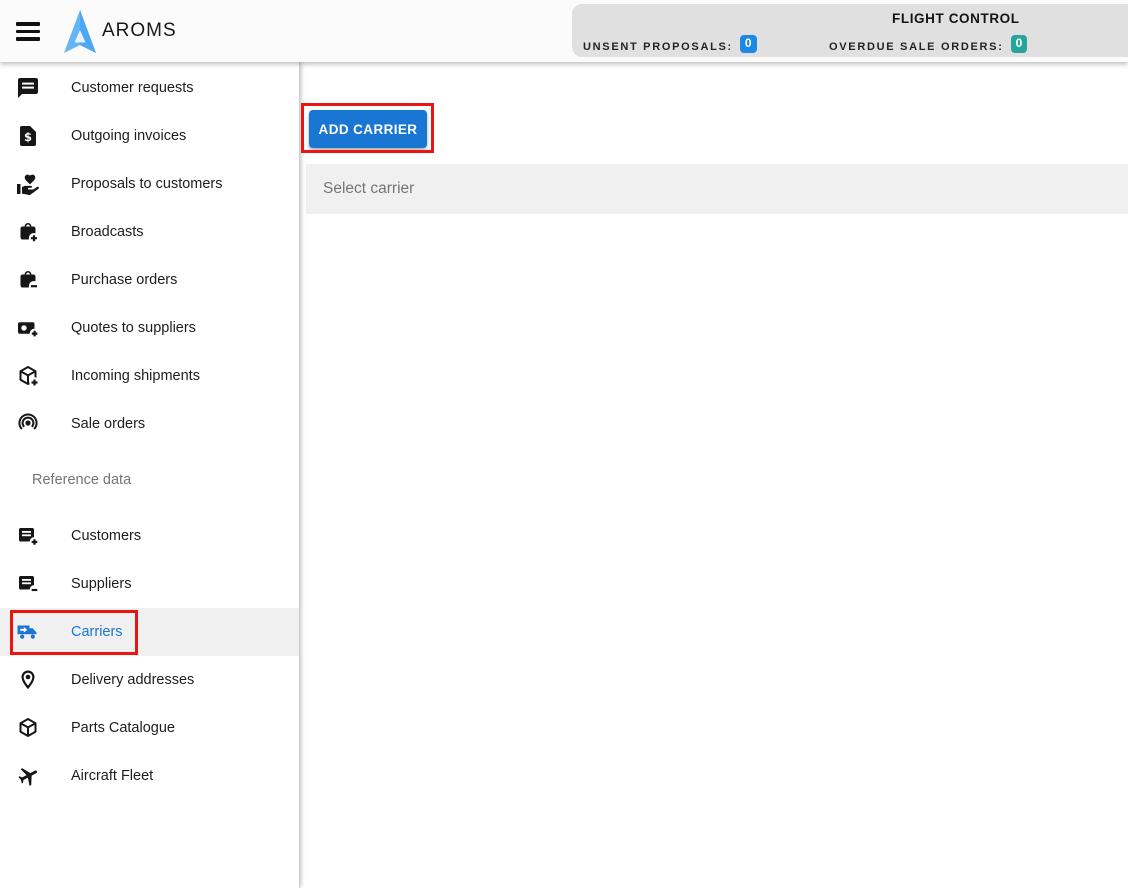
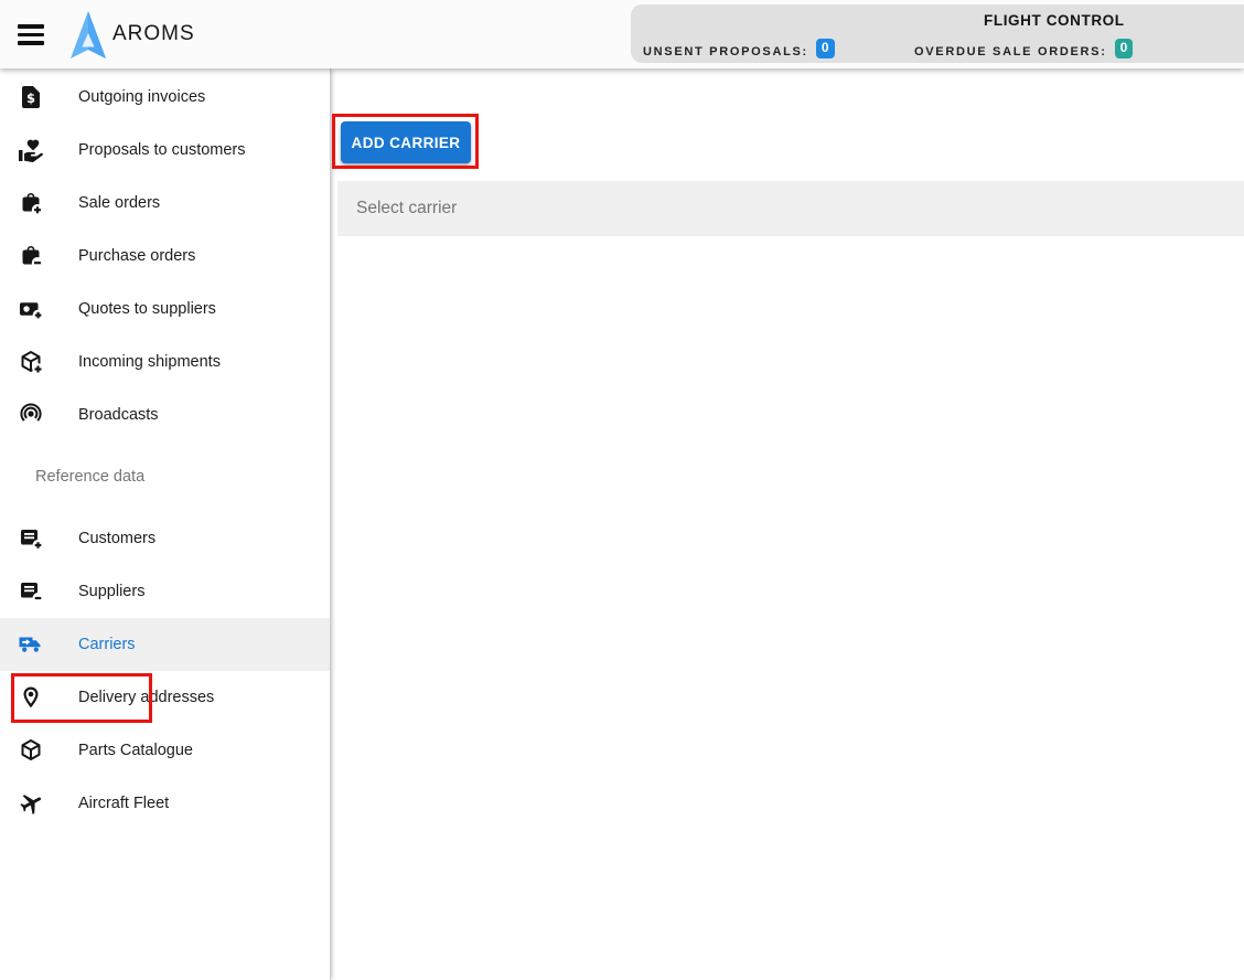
  AROMS
  FLIGHT CONTROL
  UNSENT PROPOSALS: 0
  OVERDUE SALE ORDERS: 0
- Customer requests
  $
  Outgoing invoices
  Proposals to customers
- Broadcasts
+ Sale orders
  Purchase orders
  Quotes to suppliers
  Incoming shipments
- Sale orders
+ Broadcasts
  Reference data
  Customers
  Suppliers
  Carriers
  Delivery addresses
  Parts Catalogue
  Aircraft Fleet
  ADD CARRIER
  Select carrier
